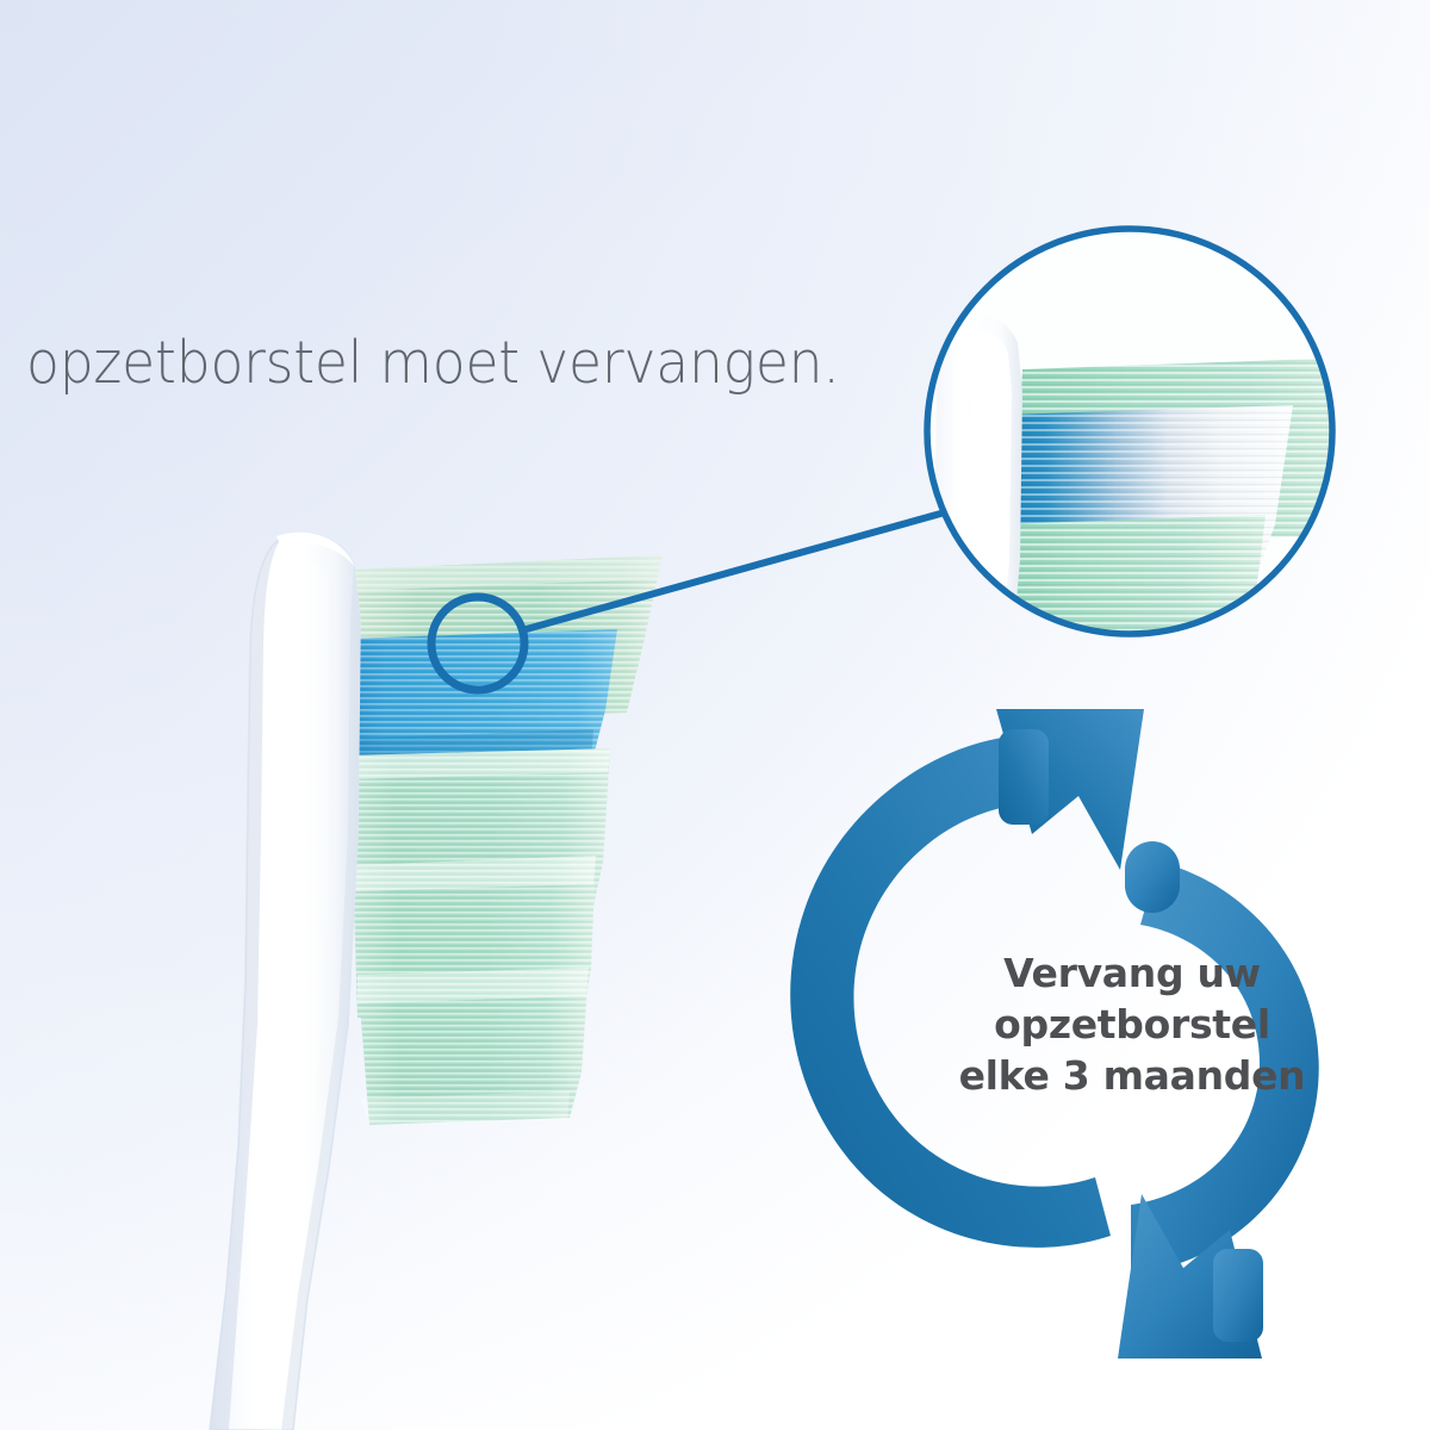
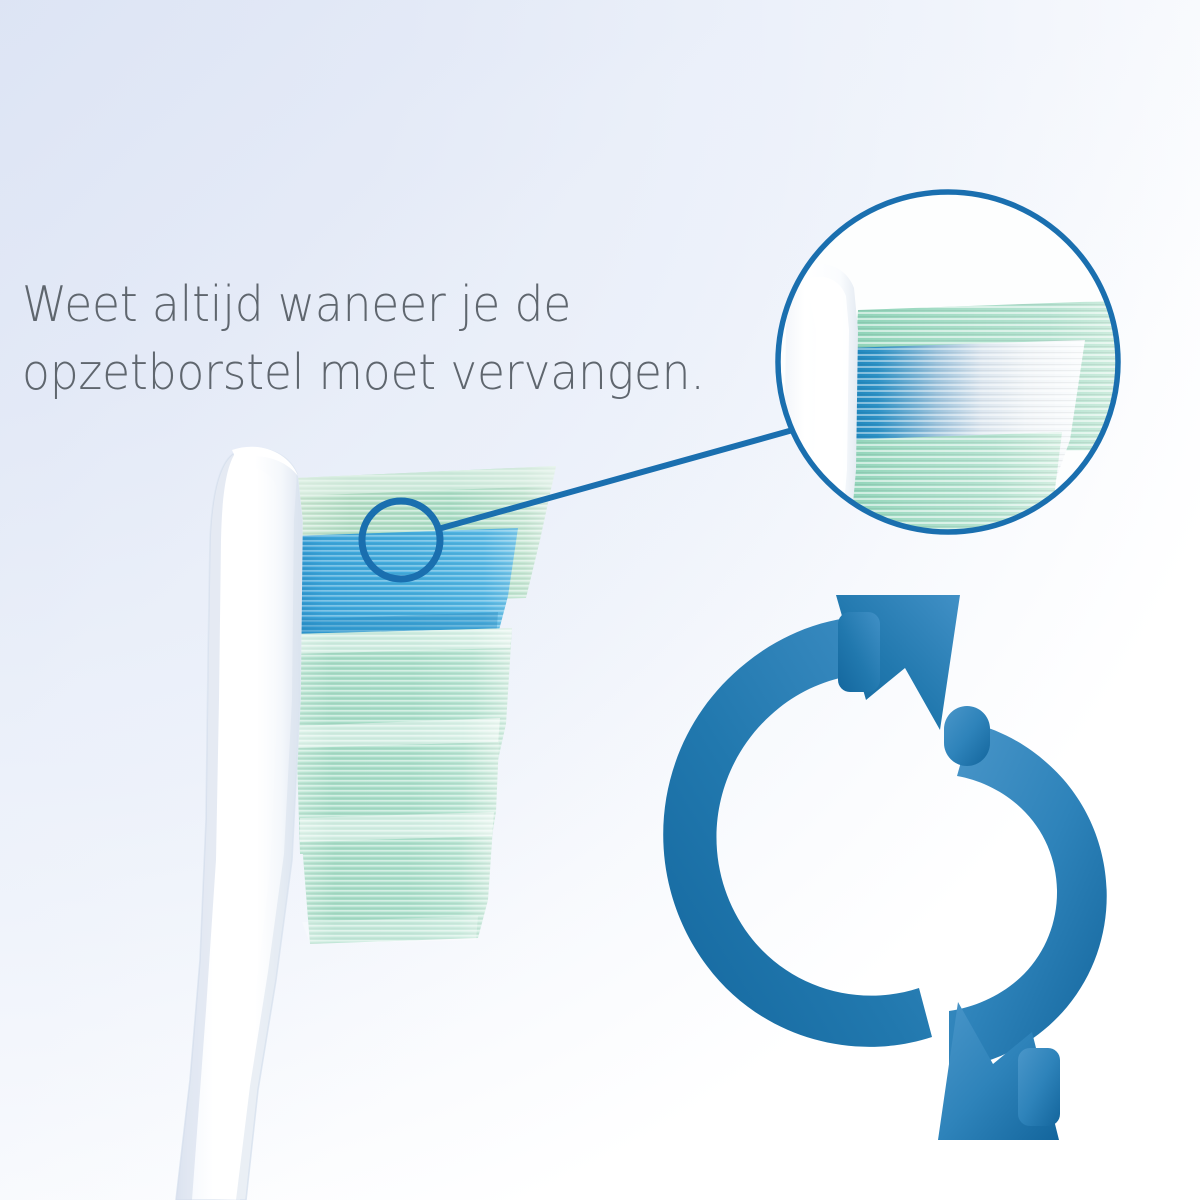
+ Weet altijd waneer je de
  opzetborstel moet vervangen.
- Vervang uw
- opzetborstel
- elke 3 maanden
